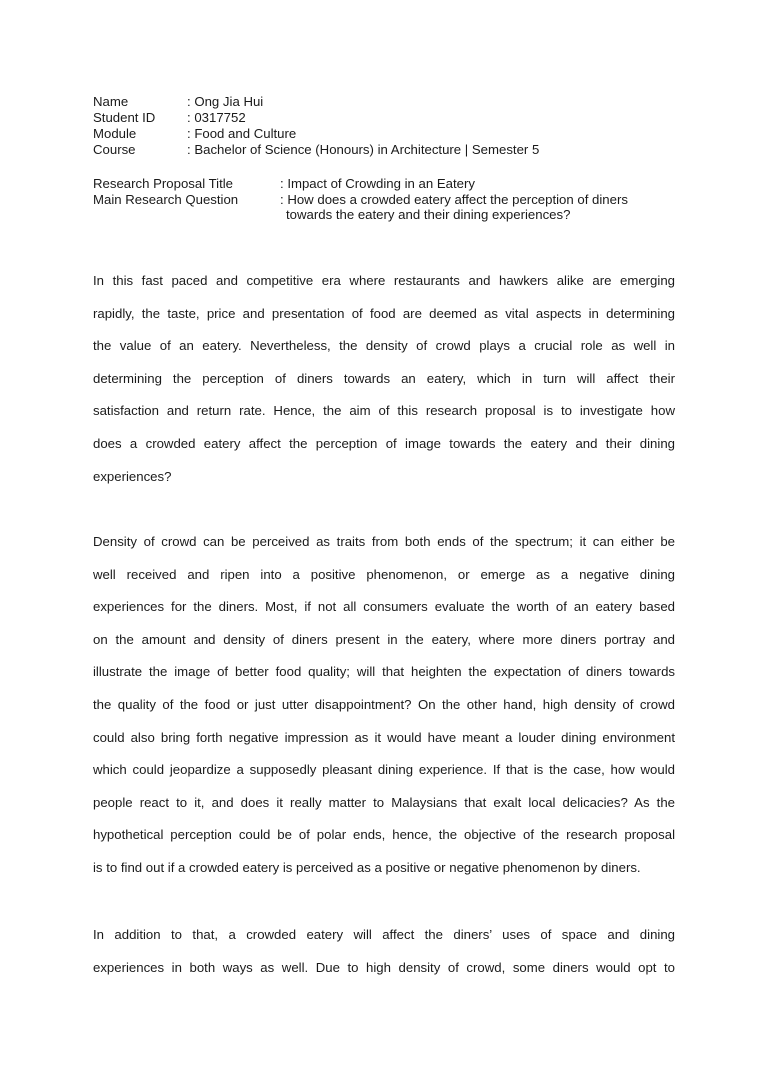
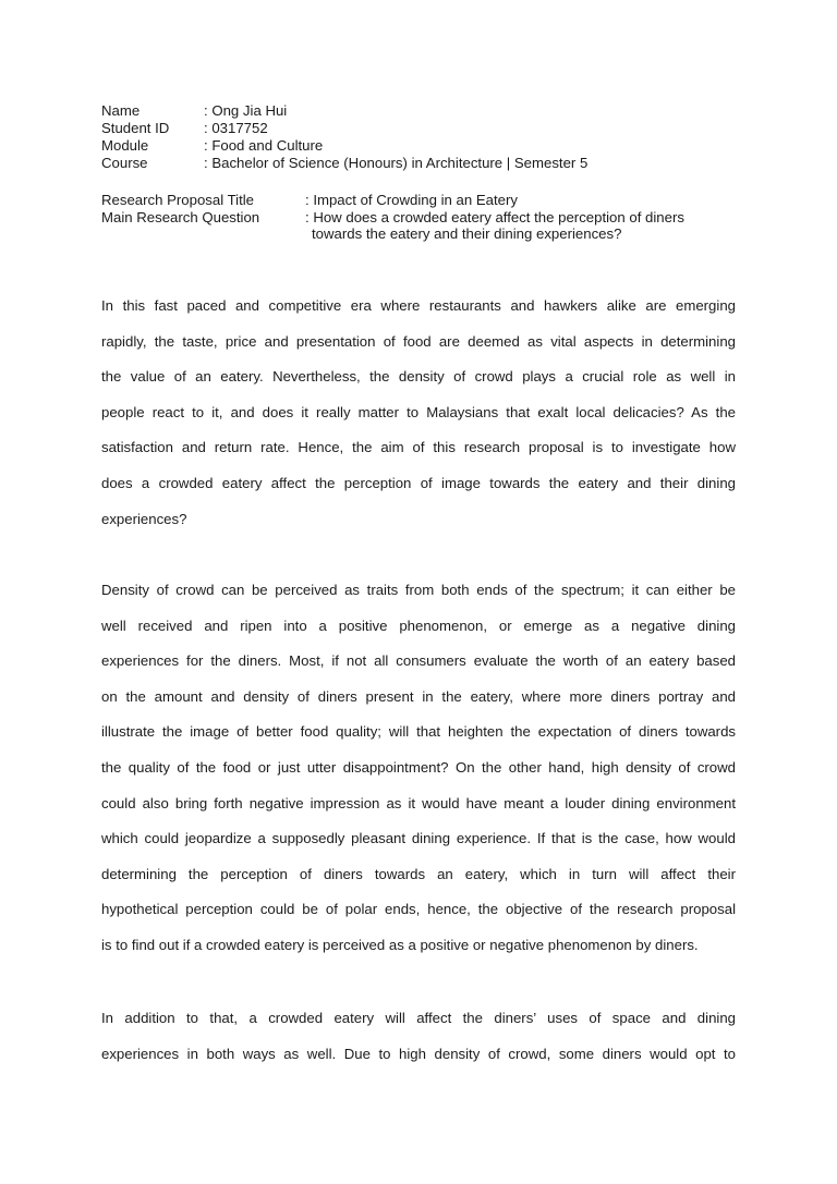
  Name
  : Ong Jia Hui
  Student ID
  : 0317752
  Module
  : Food and Culture
  Course
  : Bachelor of Science (Honours) in Architecture | Semester 5
  Research Proposal Title
  : Impact of Crowding in an Eatery
  Main Research Question
  : How does a crowded eatery affect the perception of diners
  towards the eatery and their dining experiences?
  In this fast paced and competitive era where restaurants and hawkers alike are emerging
  rapidly, the taste, price and presentation of food are deemed as vital aspects in determining
  the value of an eatery. Nevertheless, the density of crowd plays a crucial role as well in
- determining the perception of diners towards an eatery, which in turn will affect their
+ people react to it, and does it really matter to Malaysians that exalt local delicacies? As the
  satisfaction and return rate. Hence, the aim of this research proposal is to investigate how
  does a crowded eatery affect the perception of image towards the eatery and their dining
  experiences?
  Density of crowd can be perceived as traits from both ends of the spectrum; it can either be
  well received and ripen into a positive phenomenon, or emerge as a negative dining
  experiences for the diners. Most, if not all consumers evaluate the worth of an eatery based
  on the amount and density of diners present in the eatery, where more diners portray and
  illustrate the image of better food quality; will that heighten the expectation of diners towards
  the quality of the food or just utter disappointment? On the other hand, high density of crowd
  could also bring forth negative impression as it would have meant a louder dining environment
  which could jeopardize a supposedly pleasant dining experience. If that is the case, how would
- people react to it, and does it really matter to Malaysians that exalt local delicacies? As the
+ determining the perception of diners towards an eatery, which in turn will affect their
  hypothetical perception could be of polar ends, hence, the objective of the research proposal
  is to find out if a crowded eatery is perceived as a positive or negative phenomenon by diners.
  In addition to that, a crowded eatery will affect the diners’ uses of space and dining
  experiences in both ways as well. Due to high density of crowd, some diners would opt to
